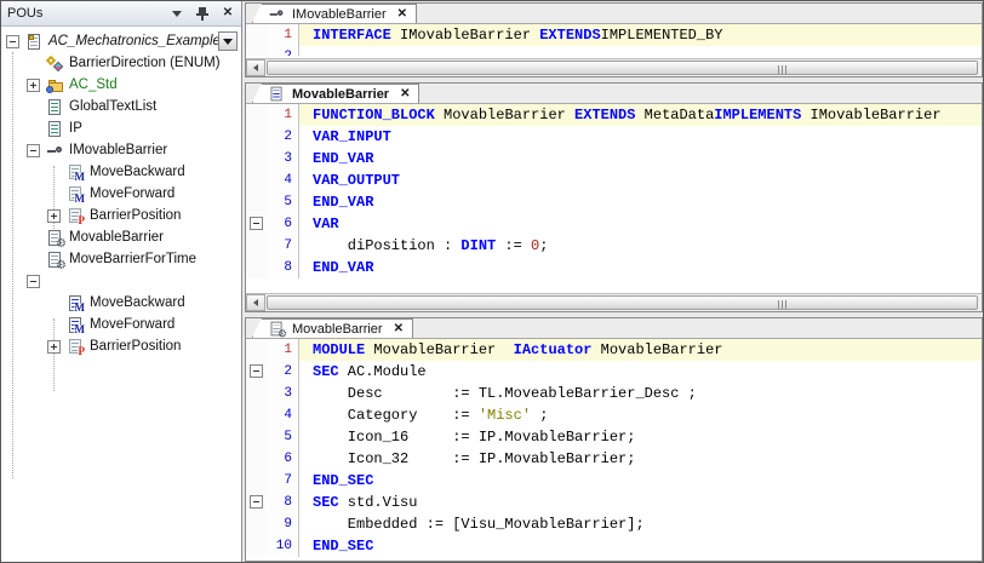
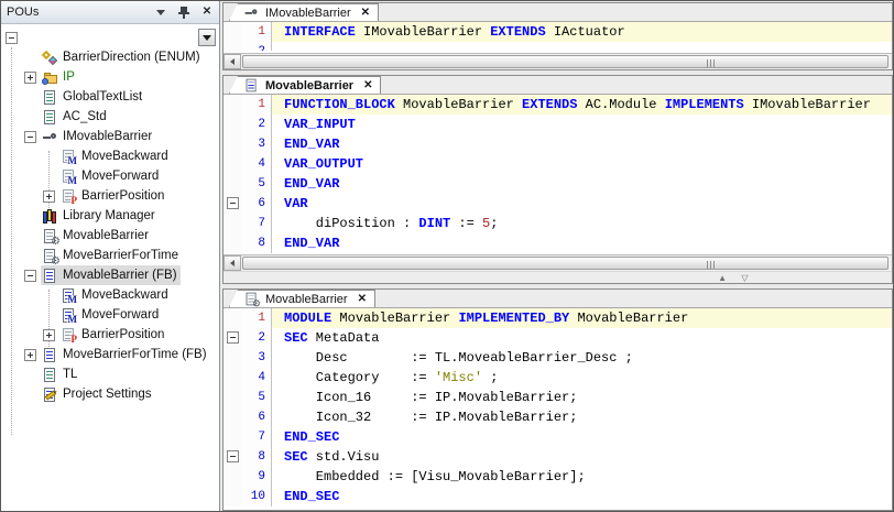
  POUs
  ✕
- AC_Mechatronics_Example
  BarrierDirection (ENUM)
- AC_Std
+ IP
  GlobalTextList
- IP
+ AC_Std
  IMovableBarrier
  M
  MoveBackward
  M
  MoveForward
  P
  BarrierPosition
+ Library Manager
  ⚙
  MovableBarrier
  ⚙
  MoveBarrierForTime
+ MovableBarrier (FB)
  M
  MoveBackward
  M
  MoveForward
  P
  BarrierPosition
+ MoveBarrierForTime (FB)
+ TL
+ Project Settings
  IMovableBarrier
  ✕
  1
- INTERFACE IMovableBarrier EXTENDSIMPLEMENTED_BY
+ INTERFACE IMovableBarrier EXTENDS IActuator
  MovableBarrier
  ✕
  1
- FUNCTION_BLOCK MovableBarrier EXTENDS MetaDataIMPLEMENTS IMovableBarrier
+ FUNCTION_BLOCK MovableBarrier EXTENDS AC.Module IMPLEMENTS IMovableBarrier
  2
  VAR_INPUT
  3
  END_VAR
  4
  VAR_OUTPUT
  5
  END_VAR
  6
  VAR
  7
- diPosition : DINT := 0;
+ diPosition : DINT := 5;
  8
  END_VAR
+ ▲
+ ▽
  ⚙
  MovableBarrier
  ✕
  1
- MODULE MovableBarrier IActuator MovableBarrier
+ MODULE MovableBarrier IMPLEMENTED_BY MovableBarrier
  2
- SEC AC.Module
+ SEC MetaData
  3
  Desc := TL.MoveableBarrier_Desc ;
  4
  Category := 'Misc' ;
  5
  Icon_16 := IP.MovableBarrier;
  6
  Icon_32 := IP.MovableBarrier;
  7
  END_SEC
  8
  SEC std.Visu
  9
  Embedded := [Visu_MovableBarrier];
  10
  END_SEC
